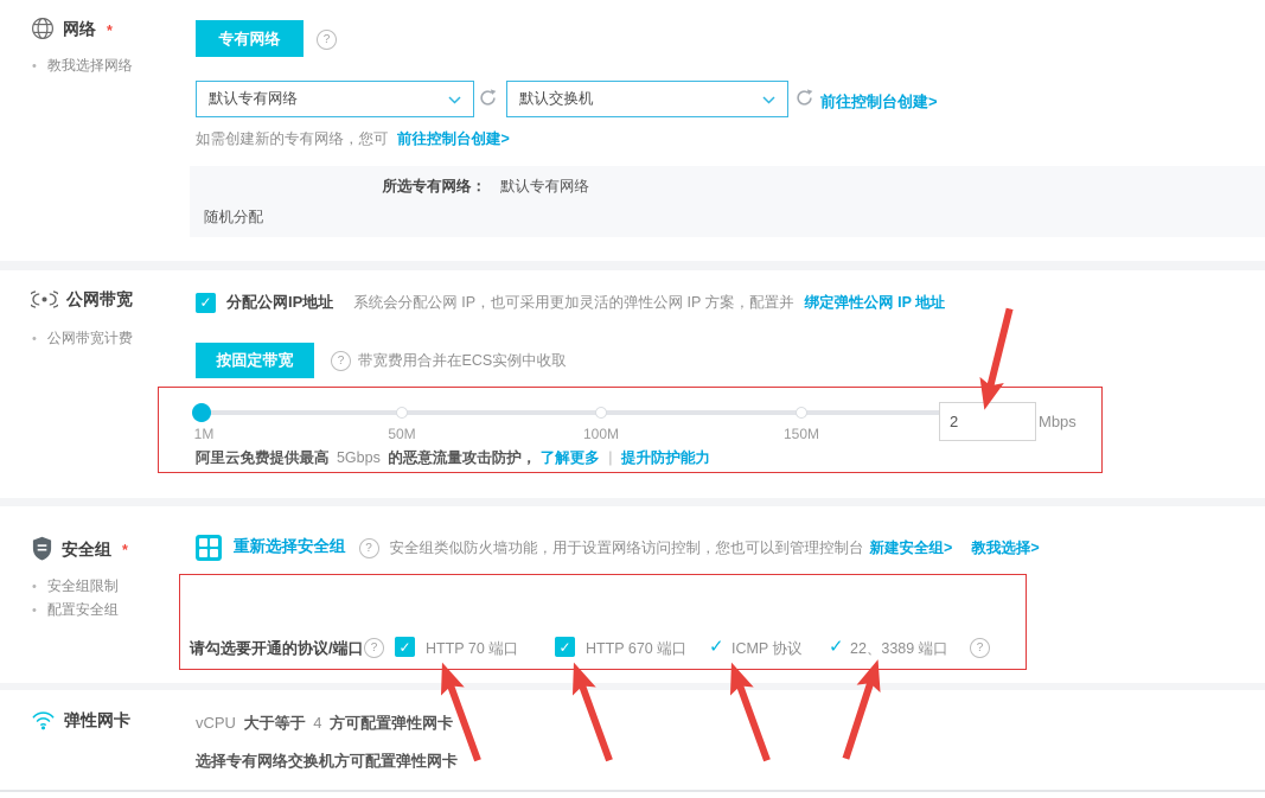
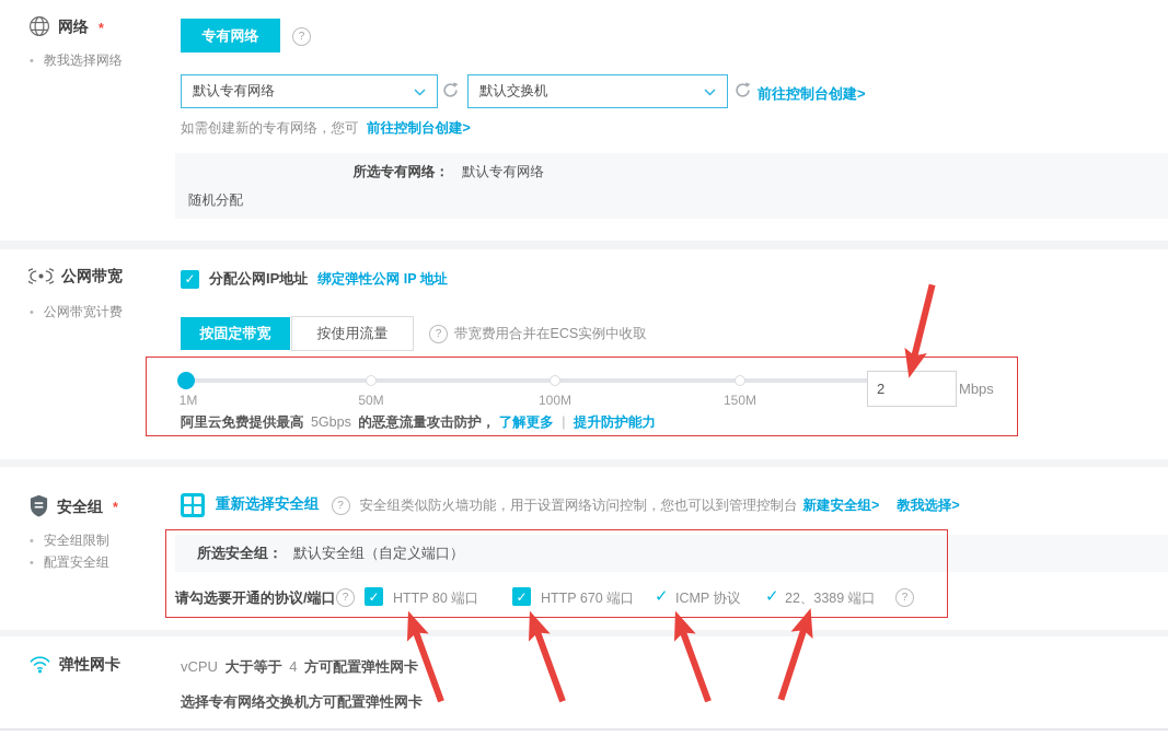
  网络
  *
  •
  教我选择网络
  专有网络
  ?
  默认专有网络
  默认交换机
  前往控制台创建>
  如需创建新的专有网络，您可 前往控制台创建>
  所选专有网络：
  默认专有网络
  随机分配
  公网带宽
  •
  公网带宽计费
  ✓
  分配公网IP地址
- 系统会分配公网 IP，也可采用更加灵活的弹性公网 IP 方案，配置并
  绑定弹性公网 IP 地址
  按固定带宽
+ 按使用流量
  ?
  带宽费用合并在ECS实例中收取
  1M
  50M
  100M
  150M
  2
  Mbps
  阿里云免费提供最高 5Gbps 的恶意流量攻击防护， 了解更多 | 提升防护能力
  安全组
  *
  •
  安全组限制
  •
  配置安全组
  重新选择安全组
  ?
  安全组类似防火墙功能，用于设置网络访问控制，您也可以到管理控制台
  新建安全组>
  教我选择>
+ 所选安全组：
+ 默认安全组（自定义端口）
  请勾选要开通的协议/端口
  ?
  ✓
- HTTP 70 端口
+ HTTP 80 端口
  ✓
  HTTP 670 端口
  ✓
  ICMP 协议
  ✓
  22、3389 端口
  ?
  弹性网卡
  vCPU 大于等于 4 方可配置弹性网卡
  选择专有网络交换机方可配置弹性网卡
